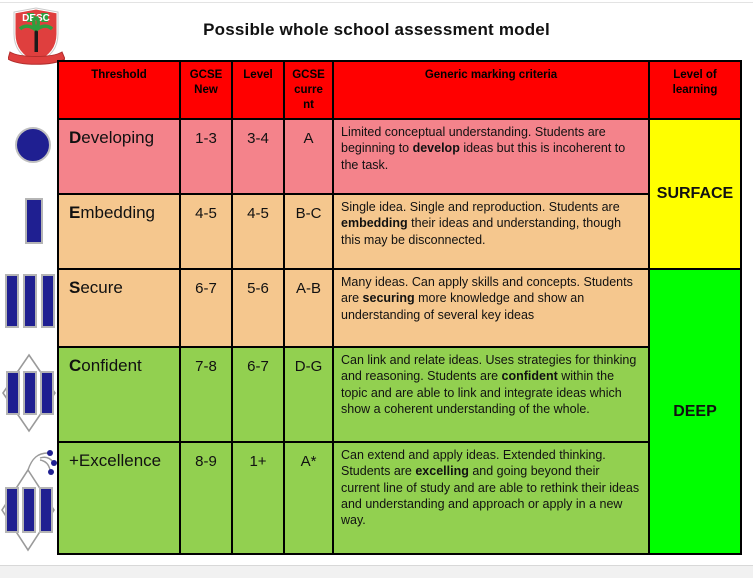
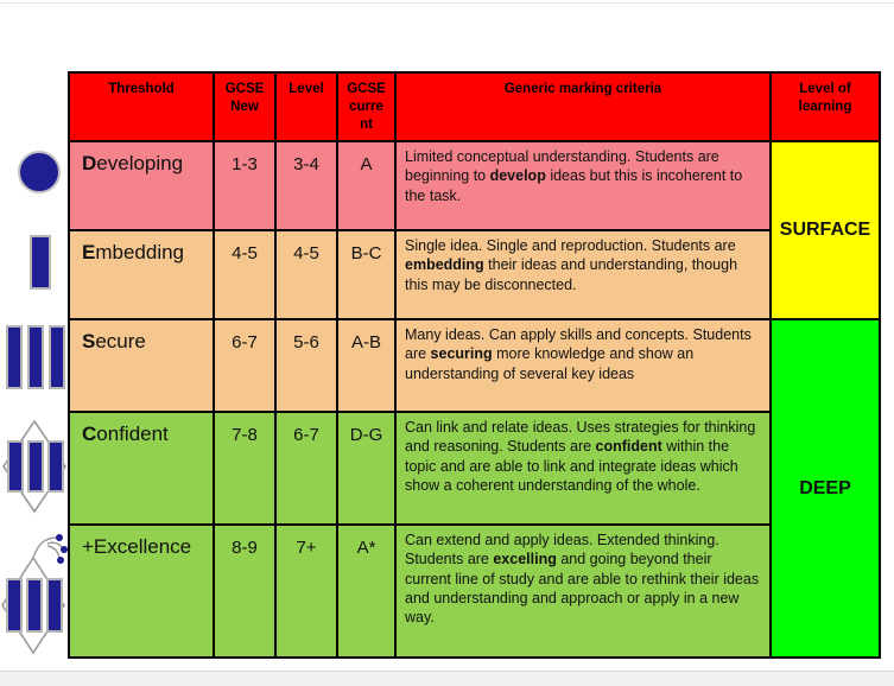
- DESC
- Possible whole school assessment model
  Threshold	GCSE New	Level	GCSE curre nt	Generic marking criteria	Level of learning
  Developing	1-3	3-4	A	Limited conceptual understanding. Students are beginning to develop ideas but this is incoherent to the task.	SURFACE
  Embedding	4-5	4-5	B-C	Single idea. Single and reproduction. Students are embedding their ideas and understanding, though this may be disconnected.
  Secure	6-7	5-6	A-B	Many ideas. Can apply skills and concepts. Students are securing more knowledge and show an understanding of several key ideas	DEEP
  Confident	7-8	6-7	D-G	Can link and relate ideas. Uses strategies for thinking and reasoning. Students are confident within the topic and are able to link and integrate ideas which show a coherent understanding of the whole.
- +Excellence	8-9	1+	A*	Can extend and apply ideas. Extended thinking. Students are excelling and going beyond their current line of study and are able to rethink their ideas and understanding and approach or apply in a new way.
+ +Excellence	8-9	7+	A*	Can extend and apply ideas. Extended thinking. Students are excelling and going beyond their current line of study and are able to rethink their ideas and understanding and approach or apply in a new way.
